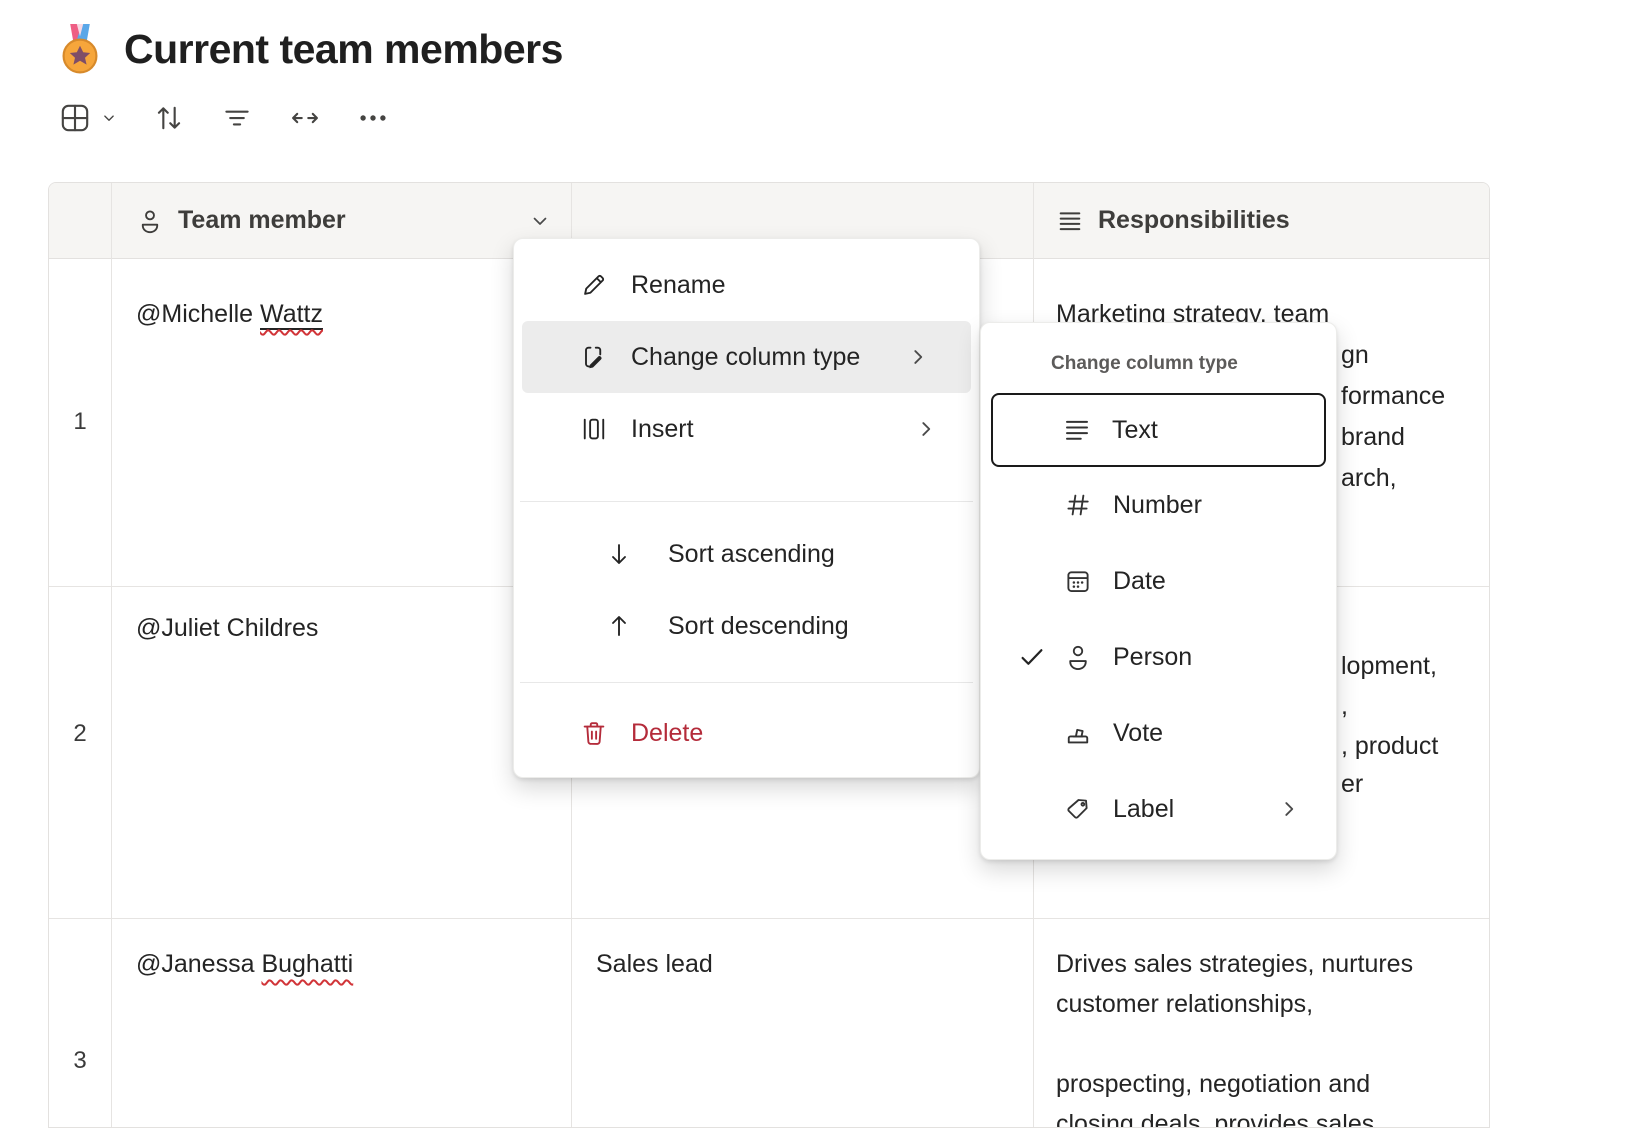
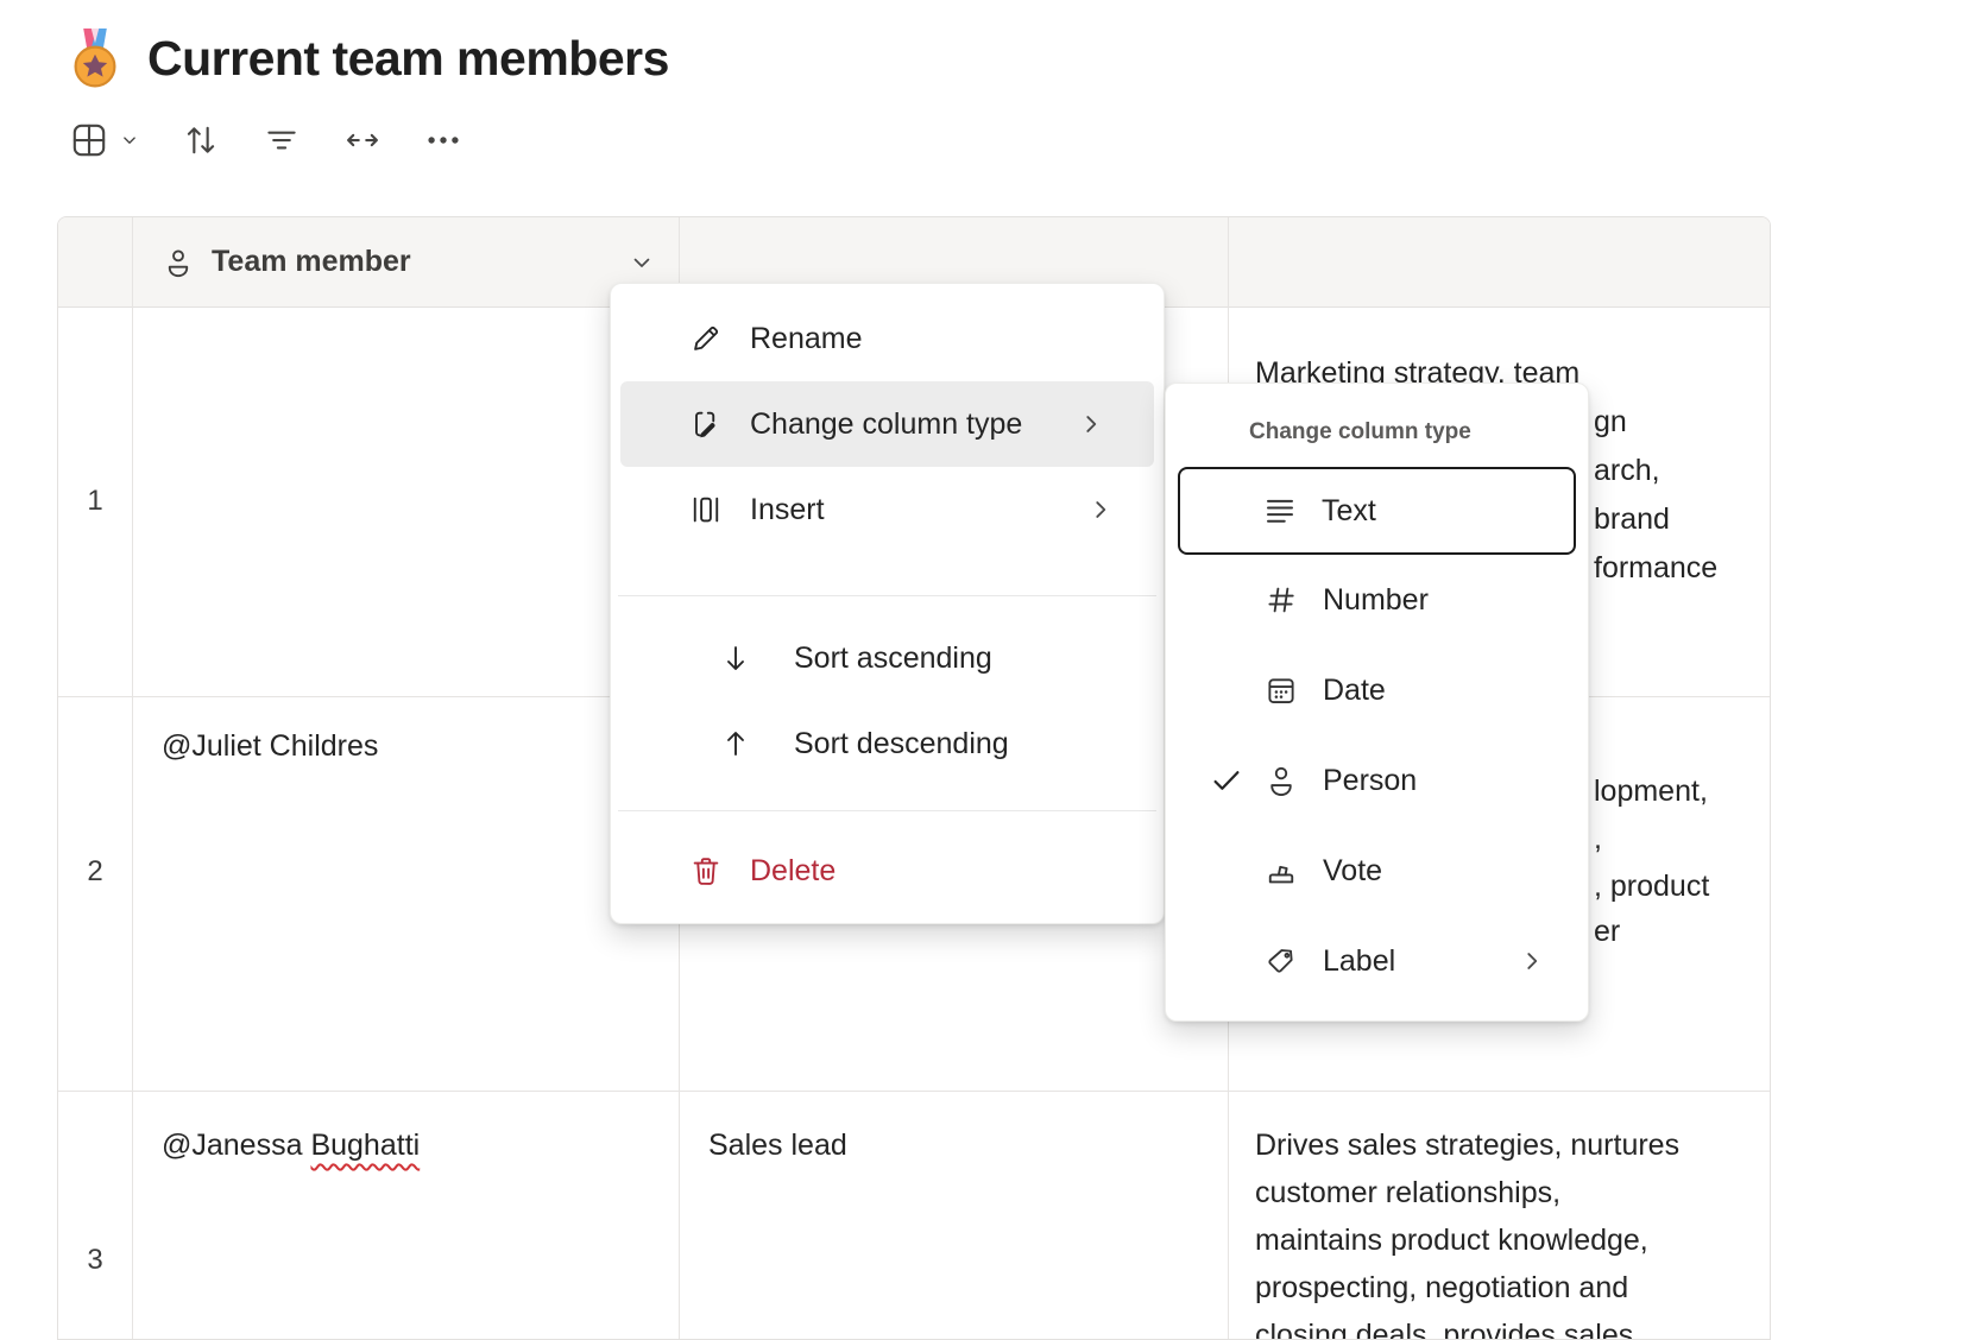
  Current team members
  Team member
- Responsibilities
  1
  2
  3
- @Michelle Wattz
  Marketing strategy, team
  gn
- formance
+ arch,
  brand
- arch,
+ formance
  @Juliet Childres
  lopment,
  ,
  , product
  er
  @Janessa Bughatti
  Sales lead
  Drives sales strategies, nurtures
  customer relationships,
+ maintains product knowledge,
  prospecting, negotiation and
  closing deals, provides sales
  Rename
  Change column type
  Insert
  Sort ascending
  Sort descending
  Delete
  Change column type
  Text
  Number
  Date
  Person
  Vote
  Label
